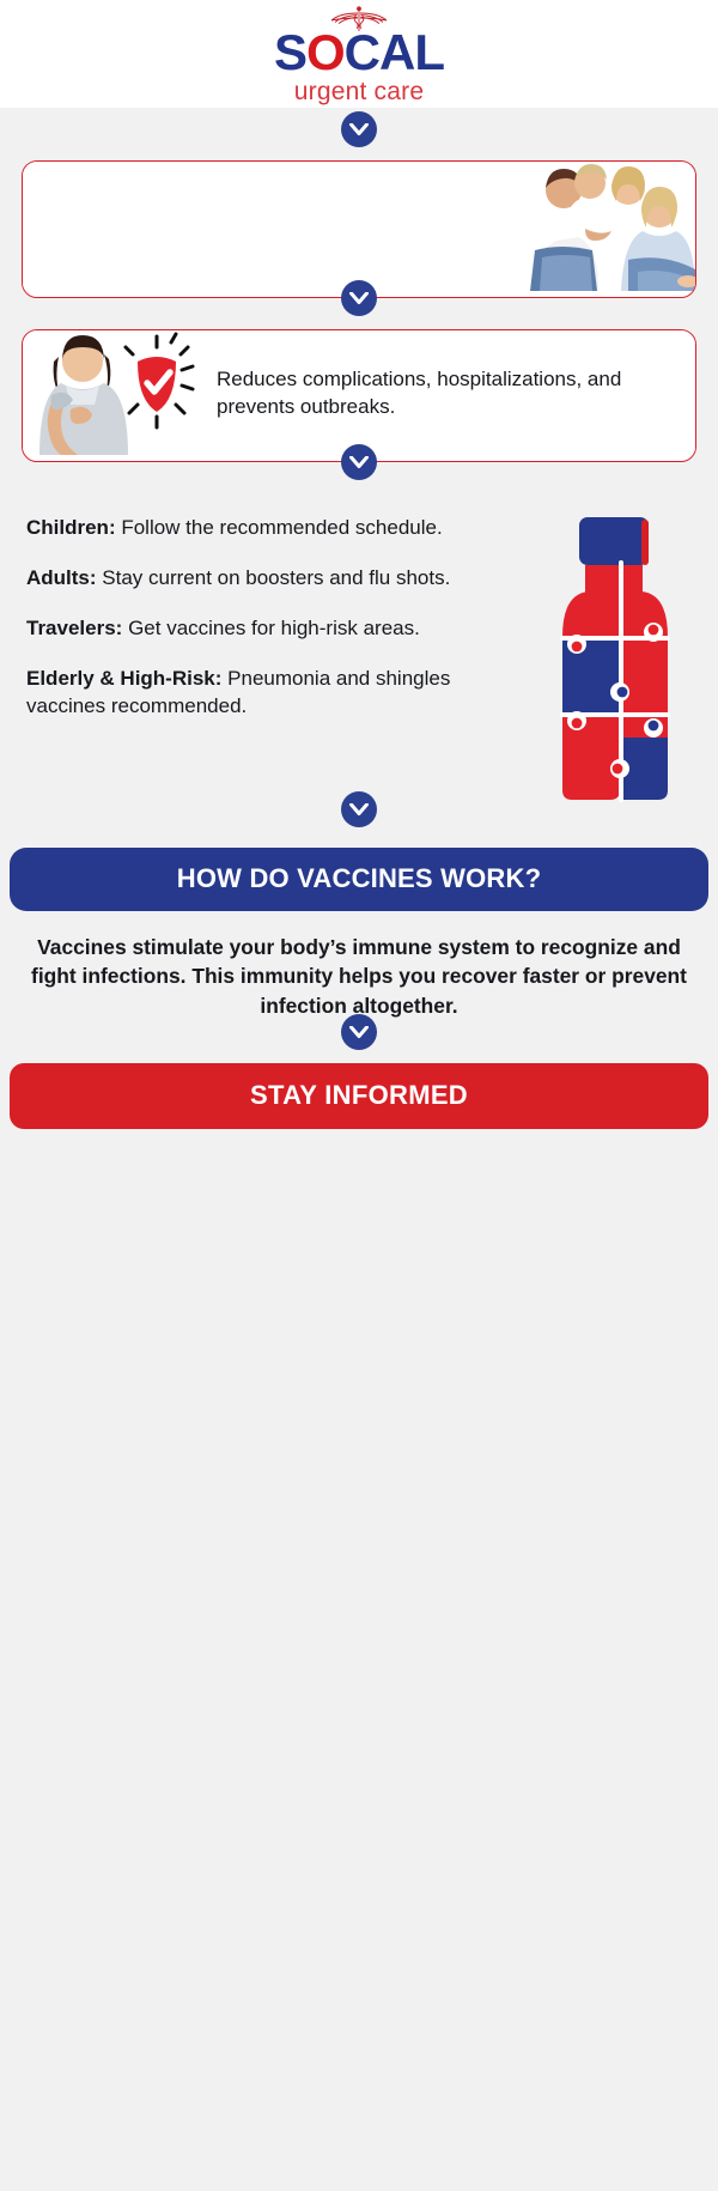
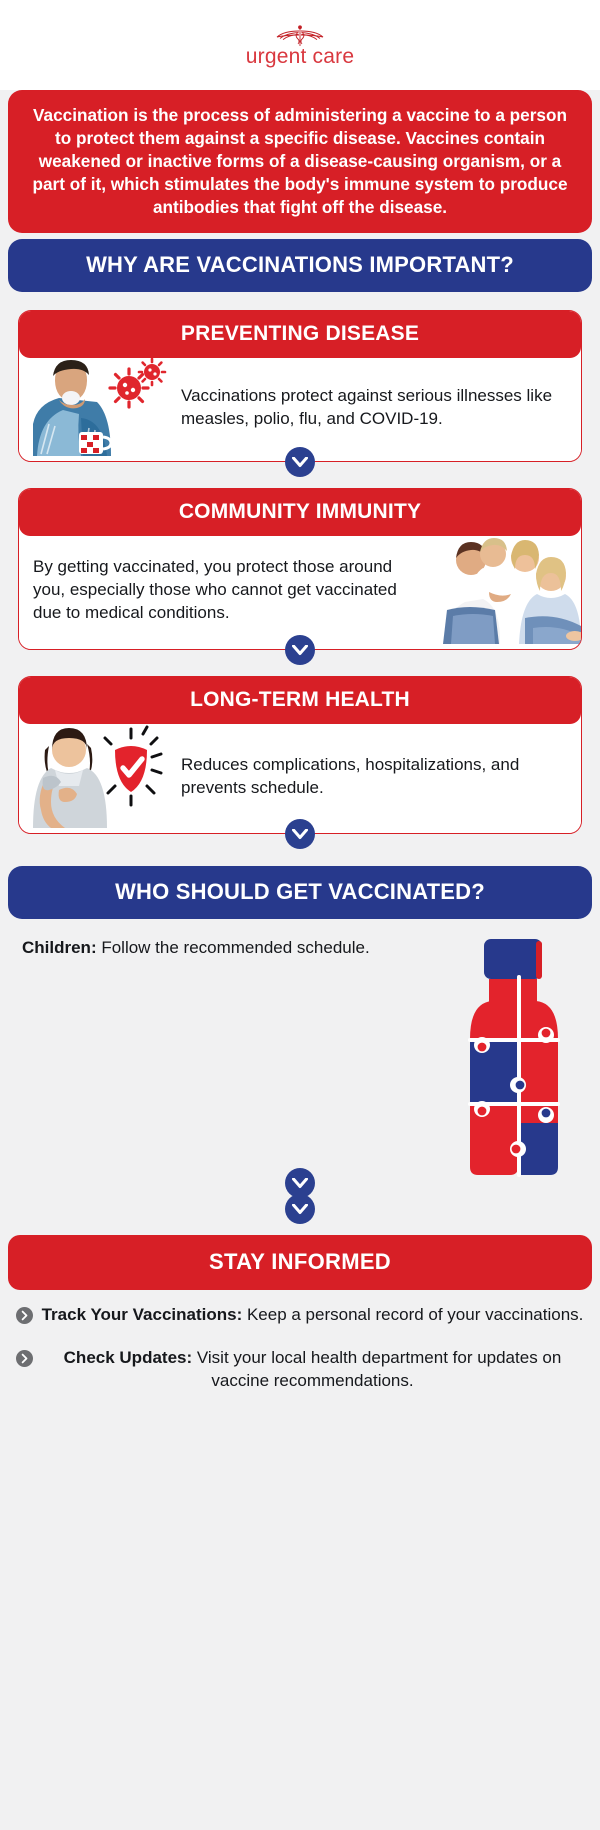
- S
- O
- CAL
  urgent care
+ Vaccination is the process of administering a vaccine to a person to protect them against a specific disease. Vaccines contain weakened or inactive forms of a disease-causing organism, or a part of it, which stimulates the body's immune system to produce antibodies that fight off the disease.
+ WHY ARE VACCINATIONS IMPORTANT?
+ PREVENTING DISEASE
+ Vaccinations protect against serious illnesses like measles, polio, flu, and COVID-19.
+ COMMUNITY IMMUNITY
+ By getting vaccinated, you protect those around you, especially those who cannot get vaccinated due to medical conditions.
+ LONG-TERM HEALTH
- Reduces complications, hospitalizations, and prevents outbreaks.
+ Reduces complications, hospitalizations, and prevents schedule.
+ WHO SHOULD GET VACCINATED?
  Children: Follow the recommended schedule.
- Adults: Stay current on boosters and flu shots.
- Travelers: Get vaccines for high-risk areas.
- Elderly & High-Risk: Pneumonia and shingles vaccines recommended.
- HOW DO VACCINES WORK?
- Vaccines stimulate your body’s immune system to recognize and fight infections. This immunity helps you recover faster or prevent infection altogether.
  STAY INFORMED
+ Track Your Vaccinations: Keep a personal record of your vaccinations.
+ Check Updates: Visit your local health department for updates on vaccine recommendations.
